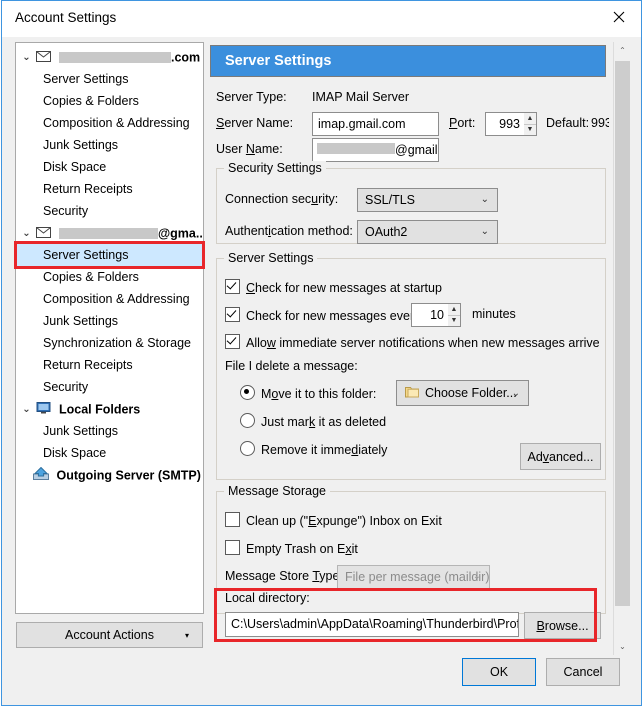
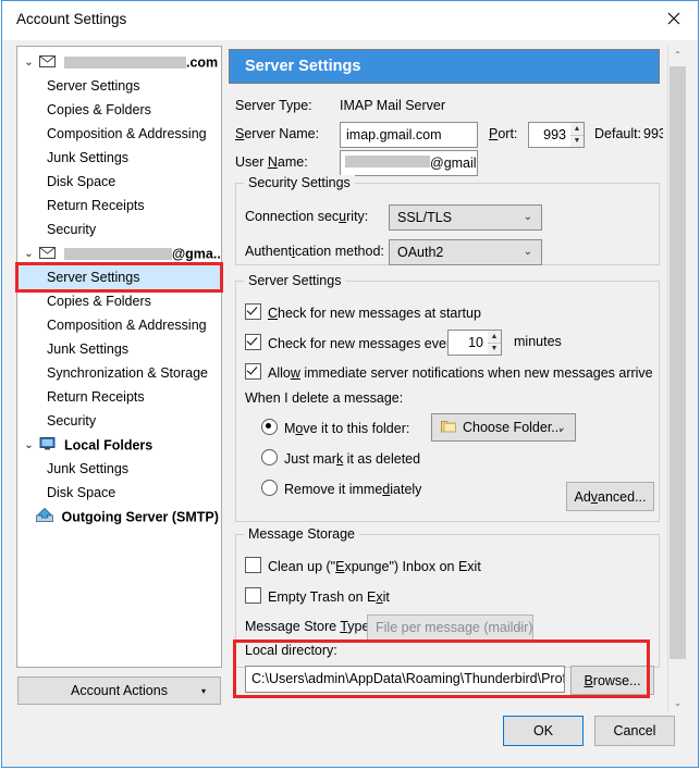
  Account Settings
  ⌄ .com
  Server Settings
  Copies & Folders
  Composition & Addressing
  Junk Settings
  Disk Space
  Return Receipts
  Security
  ⌄ @gma..
  Server Settings
  Copies & Folders
  Composition & Addressing
  Junk Settings
  Synchronization & Storage
  Return Receipts
  Security
  ⌄ Local Folders
  Junk Settings
  Disk Space
  Outgoing Server (SMTP)
  Account Actions
  ▾
  Server Settings
  Server Type:
  IMAP Mail Server
  Server Name:
  imap.gmail.com
  Port:
  993
  Default:
  993
  User Name:
  @gmail
  Security Settings
  Connection security:
  SSL/TLS
  ⌄
  Authentication method:
  OAuth2
  ⌄
  Server Settings
  Check for new messages at startup
  Check for new messages eve
  10
  minutes
  Allow immediate server notifications when new messages arrive
- File I delete a message:
+ When I delete a message:
  Move it to this folder:
  Choose Folder...
  ⌄
  Just mark it as deleted
  Remove it immediately
  Advanced...
  Message Storage
  Clean up ("Expunge") Inbox on Exit
  Empty Trash on Exit
  Message Store Type
  File per message (maildir)
  ⌄
  Local directory:
  C:\Users\admin\AppData\Roaming\Thunderbird\Prof
  Browse...
  ⌃
  ⌄
  OK
  Cancel
